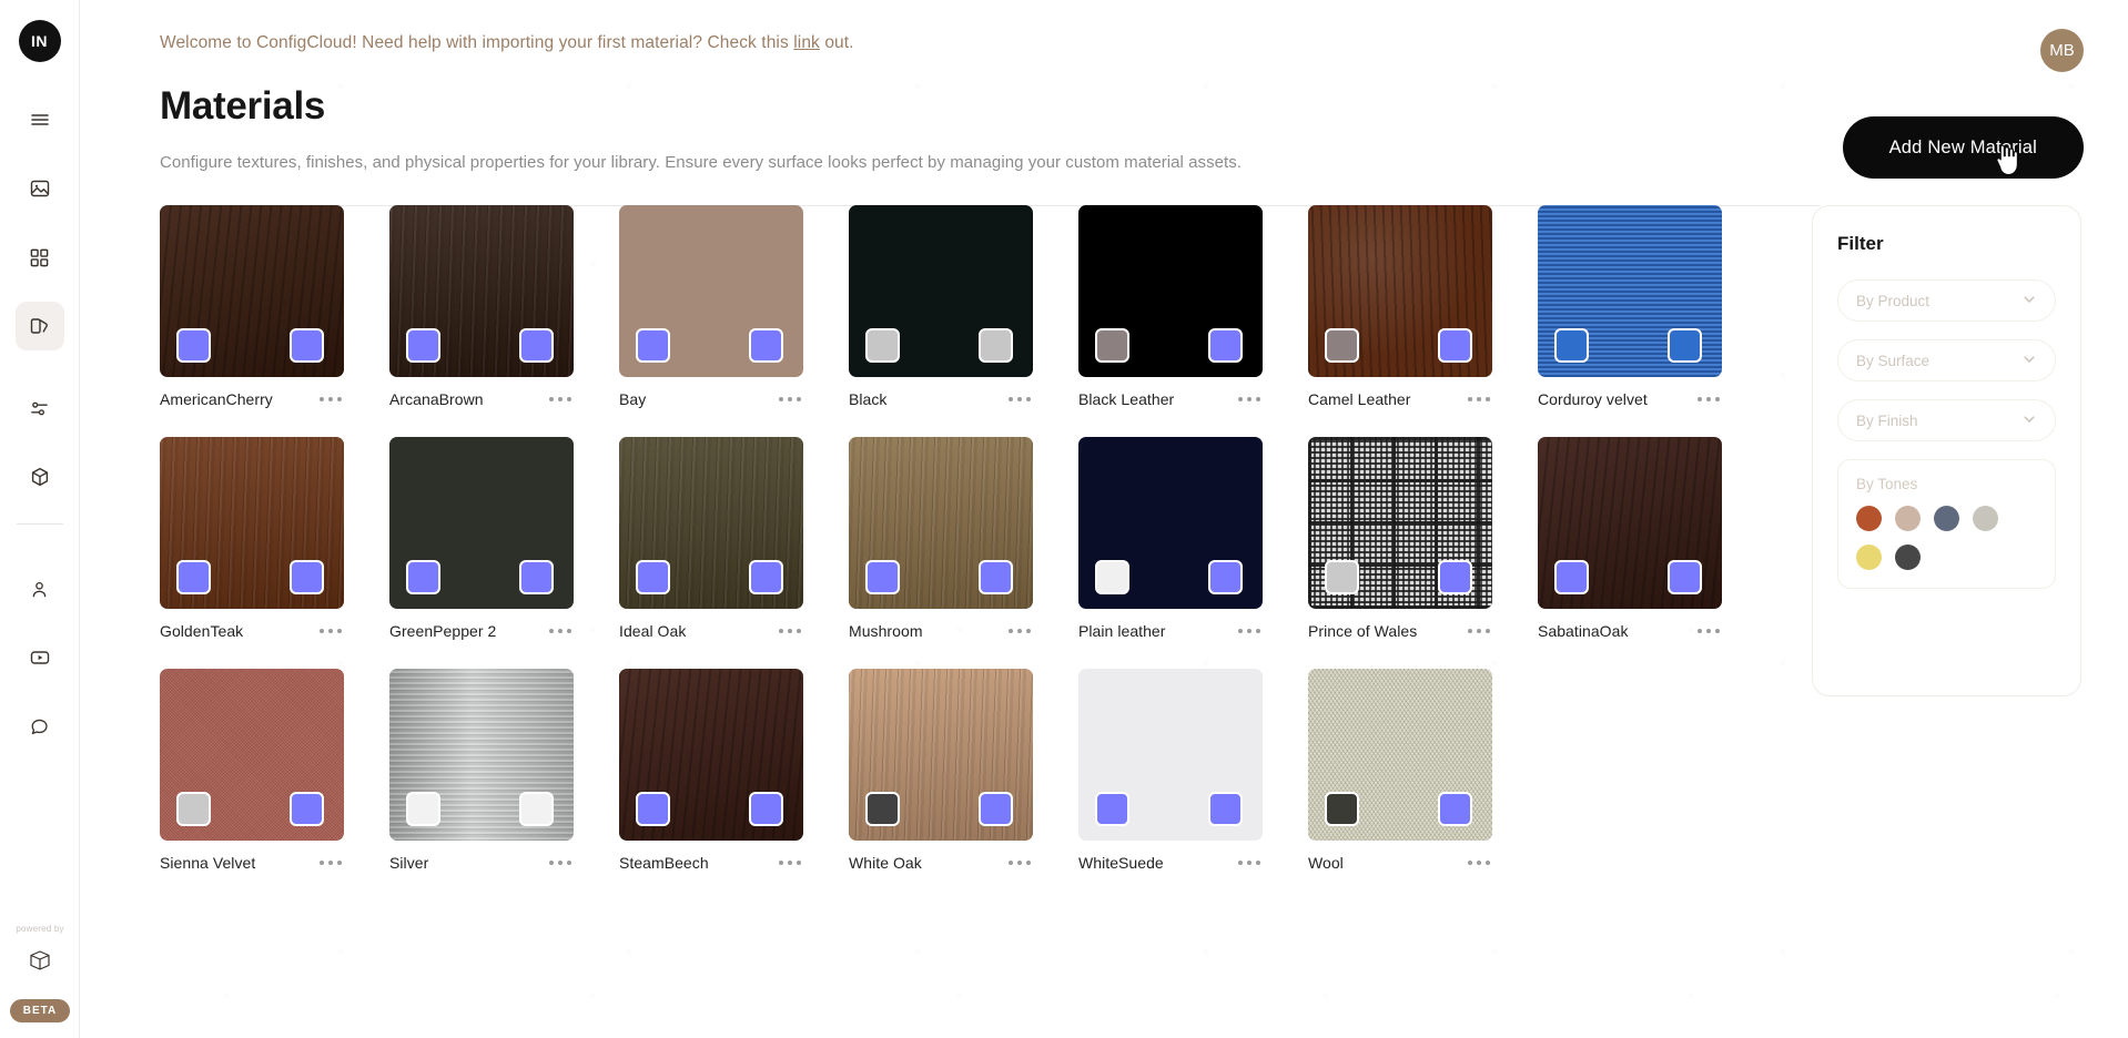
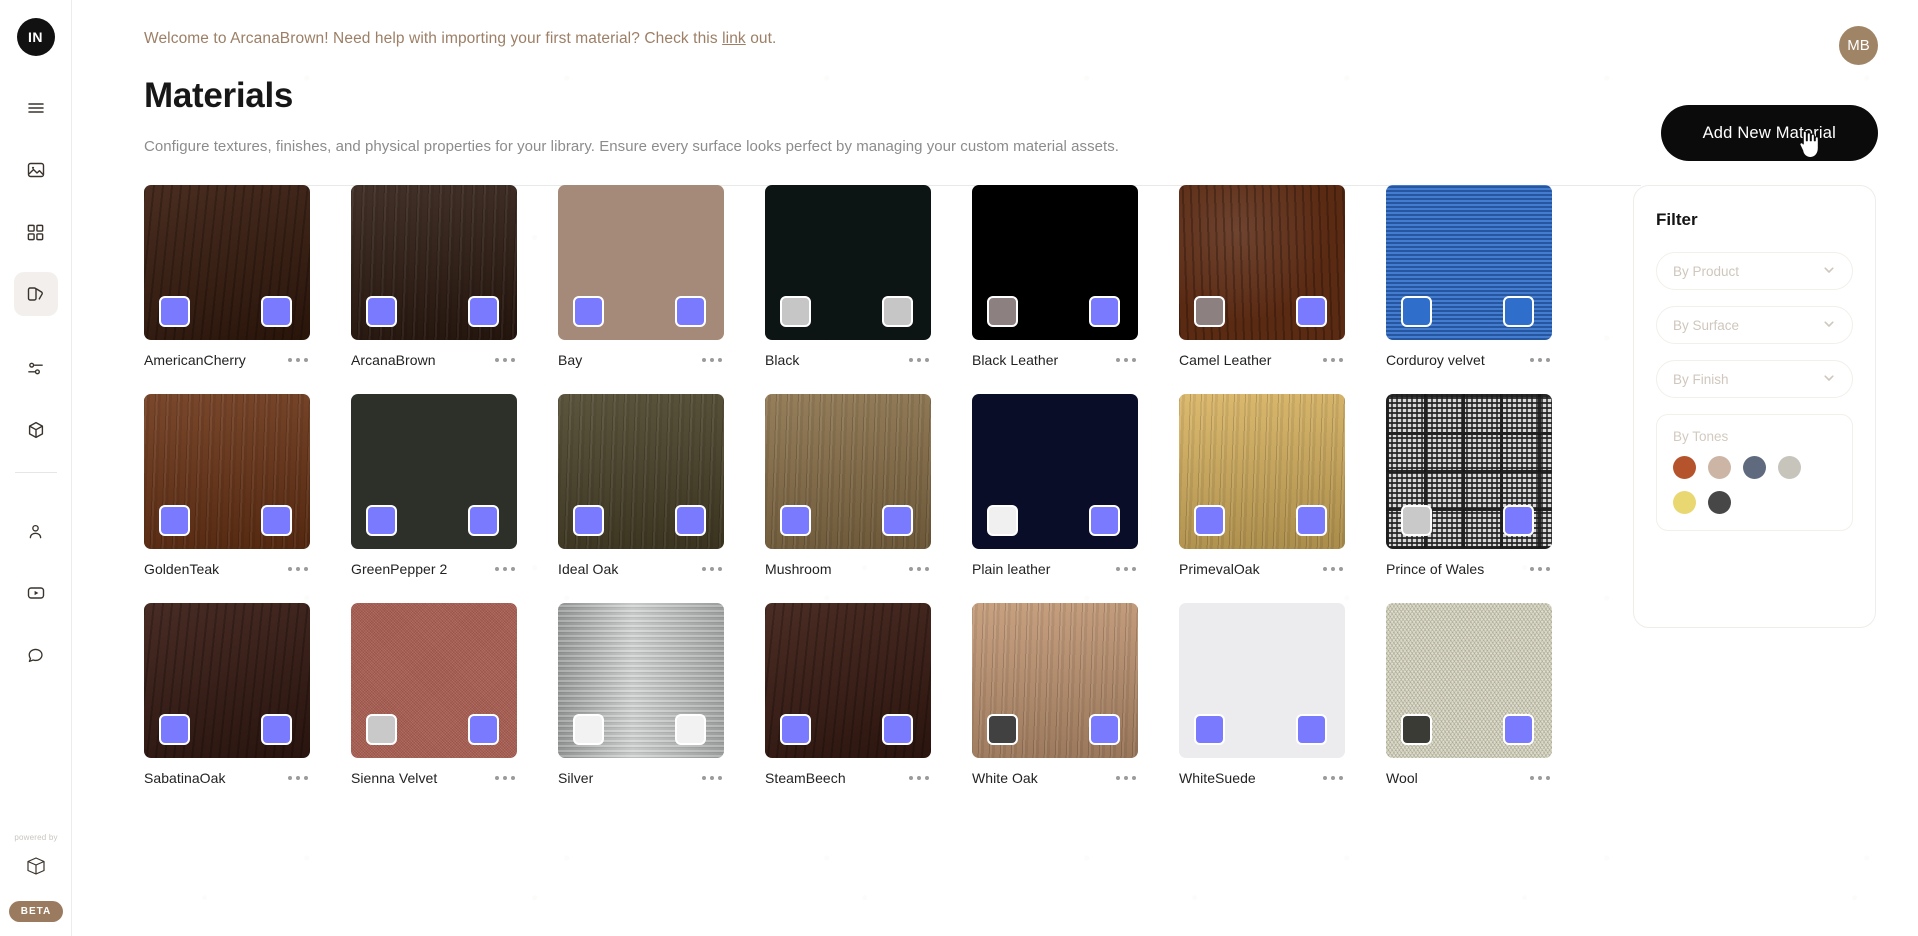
  IN
  powered by
  BETA
- Welcome to ConfigCloud! Need help with importing your first material? Check this link out.
+ Welcome to ArcanaBrown! Need help with importing your first material? Check this link out.
  MB
  Materials
  Configure textures, finishes, and physical properties for your library. Ensure every surface looks perfect by managing your custom material assets.
  Add New Matrial
  AmericanCherry
  ArcanaBrown
  Bay
  Black
  Black Leather
  Camel Leather
  Corduroy velvet
  GoldenTeak
  GreenPepper 2
  Ideal Oak
  Mushroom
  Plain leather
+ PrimevalOak
  Prince of Wales
  SabatinaOak
  Sienna Velvet
  Silver
  SteamBeech
  White Oak
  WhiteSuede
  Wool
  Filter
  By Product
  By Surface
  By Finish
  By Tones
